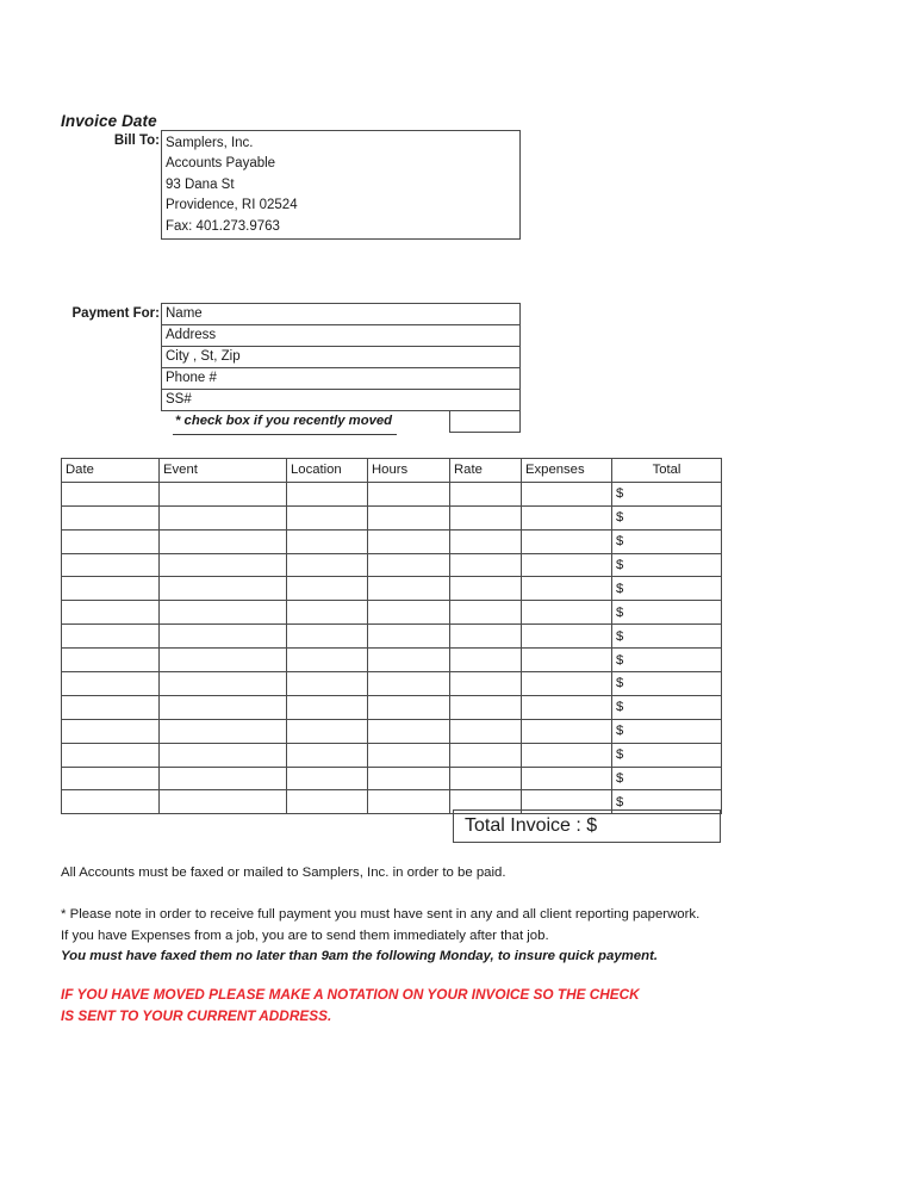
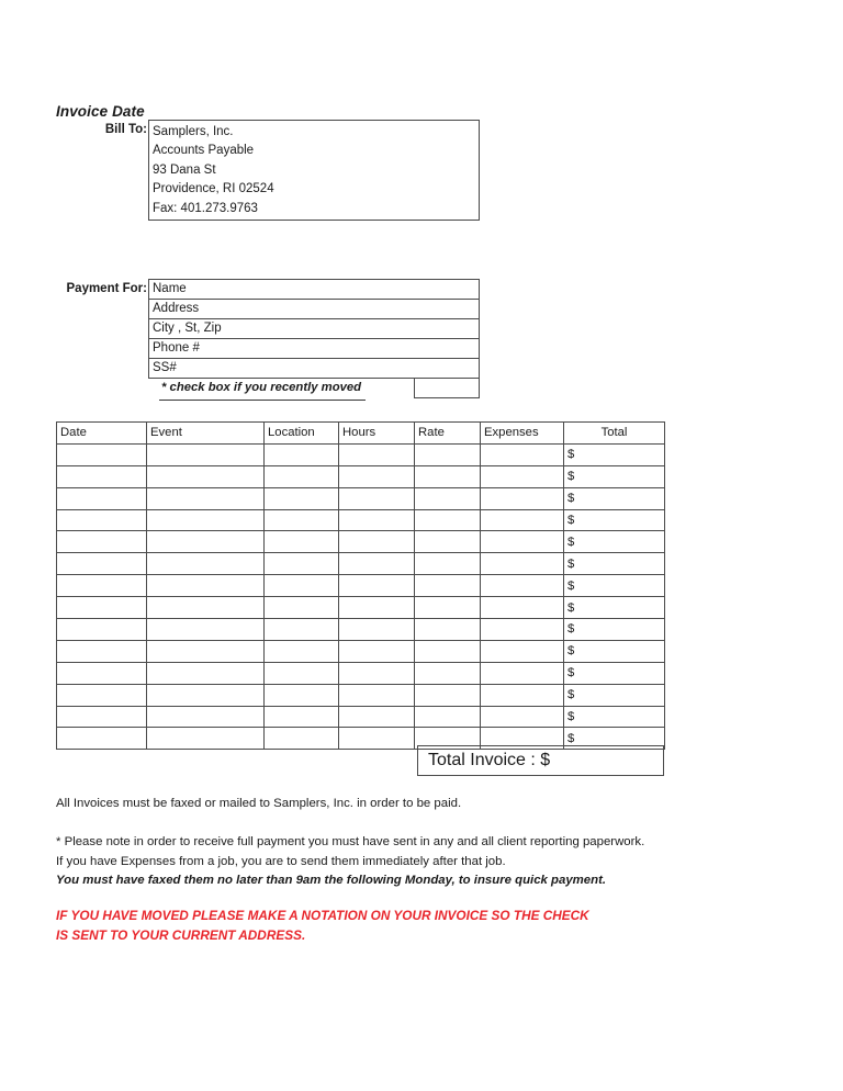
  Invoice Date
  Bill To:
  Samplers, Inc.
  Accounts Payable
  93 Dana St
  Providence, RI 02524
  Fax: 401.273.9763
  Payment For:
  Name
  Address
  City , St, Zip
  Phone #
  SS#
  * check box if you recently moved
  Date	Event	Location	Hours	Rate	Expenses	Total
  						$
  						$
  						$
  						$
  						$
  						$
  						$
  						$
  						$
  						$
  						$
  						$
  						$
  						$
  Total Invoice : $
- All Accounts must be faxed or mailed to Samplers, Inc. in order to be paid.
+ All Invoices must be faxed or mailed to Samplers, Inc. in order to be paid.
  * Please note in order to receive full payment you must have sent in any and all client reporting paperwork.
  If you have Expenses from a job, you are to send them immediately after that job.
  You must have faxed them no later than 9am the following Monday, to insure quick payment.
  IF YOU HAVE MOVED PLEASE MAKE A NOTATION ON YOUR INVOICE SO THE CHECK
  IS SENT TO YOUR CURRENT ADDRESS.
